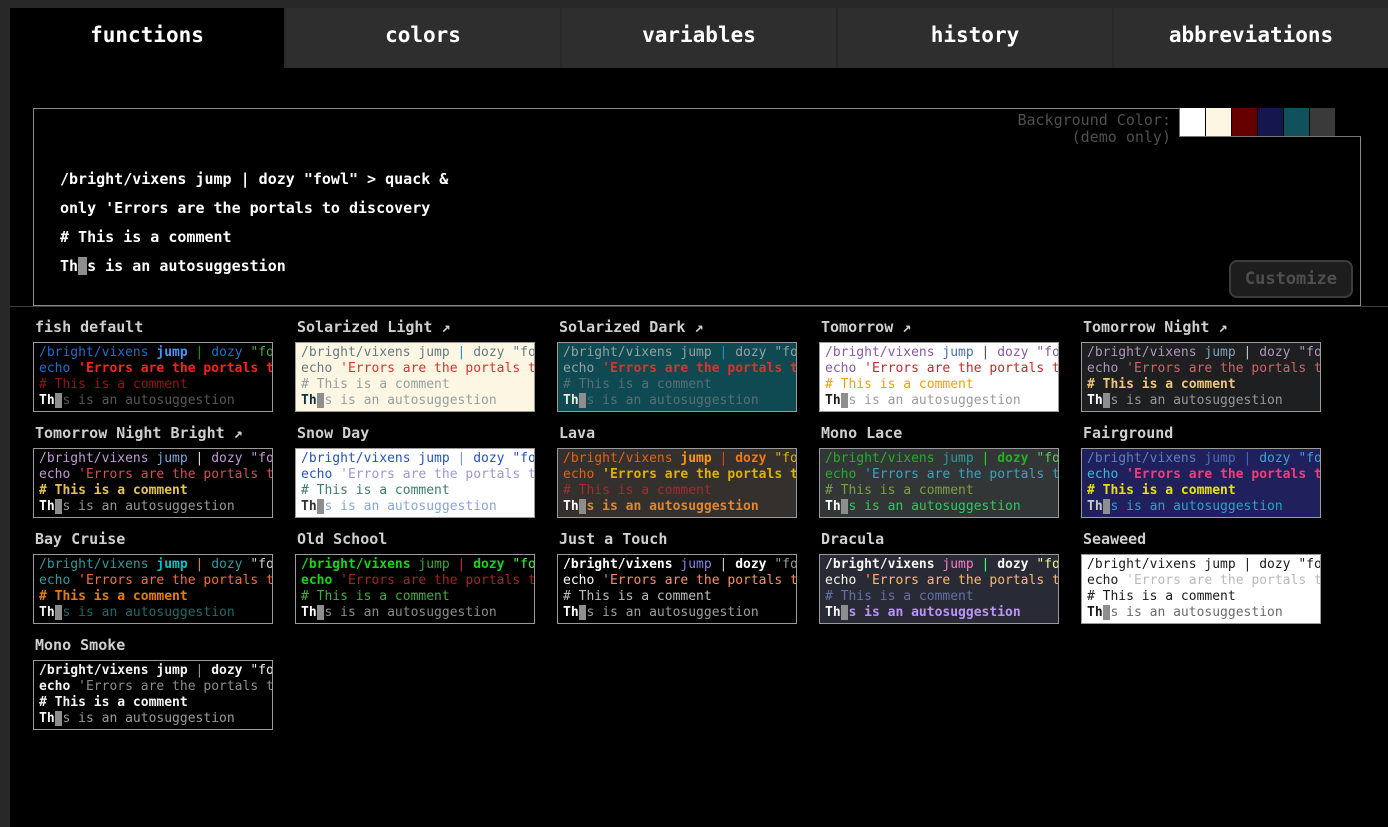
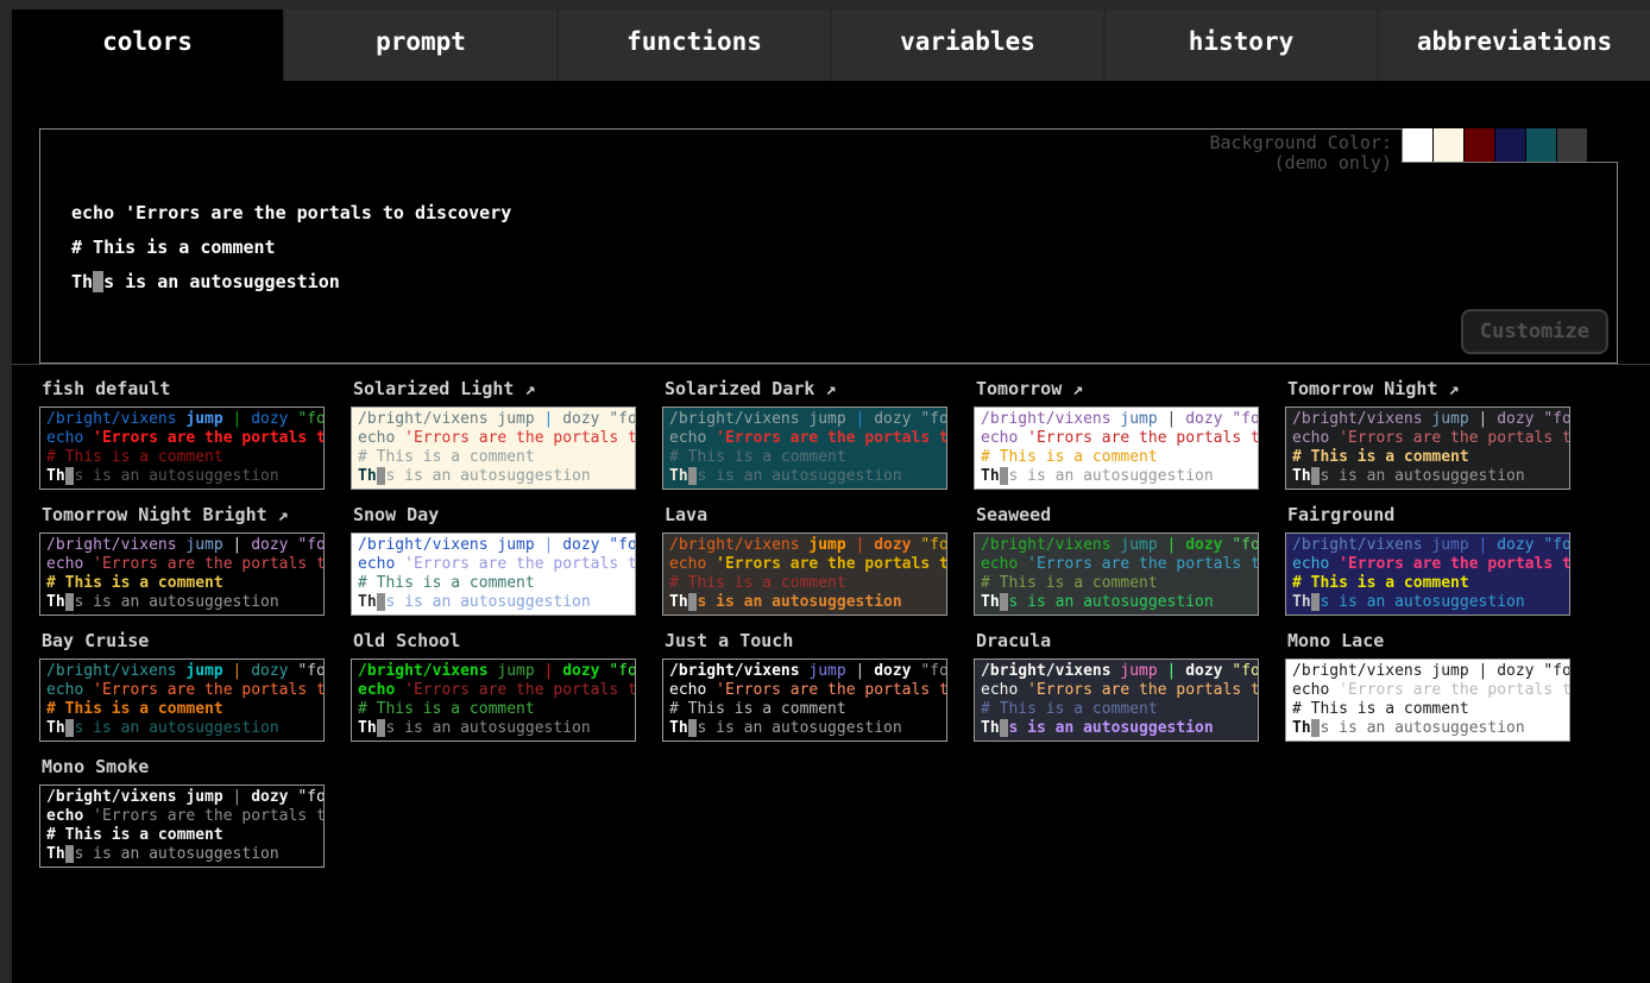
- functions
+ colors
+ prompt
- colors
+ functions
  variables
  history
  abbreviations
  Background Color:
  (demo only)
- /bright/vixens jump | dozy "fowl" > quack &
- only 'Errors are the portals to discovery
+ echo 'Errors are the portals to discovery
  # This is a comment
  This is an autosuggestion
  Customize
  fish default
  /bright/vixens jump | dozy "fo
  echo 'Errors are the portals t
  # This is a comment
  This is an autosuggestion
  Solarized Light ↗
  /bright/vixens jump | dozy "fo
  echo 'Errors are the portals t
  # This is a comment
  This is an autosuggestion
  Solarized Dark ↗
  /bright/vixens jump | dozy "fo
  echo 'Errors are the portals t
  # This is a comment
  This is an autosuggestion
  Tomorrow ↗
  /bright/vixens jump | dozy "fo
  echo 'Errors are the portals t
  # This is a comment
  This is an autosuggestion
  Tomorrow Night ↗
  /bright/vixens jump | dozy "fo
  echo 'Errors are the portals t
  # This is a comment
  This is an autosuggestion
  Tomorrow Night Bright ↗
  /bright/vixens jump | dozy "fo
  echo 'Errors are the portals t
  # This is a comment
  This is an autosuggestion
  Snow Day
  /bright/vixens jump | dozy "fo
  echo 'Errors are the portals t
  # This is a comment
  This is an autosuggestion
  Lava
  /bright/vixens jump | dozy "fo
  echo 'Errors are the portals t
  # This is a comment
  This is an autosuggestion
- Mono Lace
+ Seaweed
  /bright/vixens jump | dozy "fo
  echo 'Errors are the portals t
  # This is a comment
  This is an autosuggestion
  Fairground
  /bright/vixens jump | dozy "fo
  echo 'Errors are the portals t
  # This is a comment
  This is an autosuggestion
  Bay Cruise
  /bright/vixens jump | dozy "fo
  echo 'Errors are the portals t
  # This is a comment
  This is an autosuggestion
  Old School
  /bright/vixens jump | dozy "fo
  echo 'Errors are the portals t
  # This is a comment
  This is an autosuggestion
  Just a Touch
  /bright/vixens jump | dozy "fo
  echo 'Errors are the portals t
  # This is a comment
  This is an autosuggestion
  Dracula
  /bright/vixens jump | dozy "fo
  echo 'Errors are the portals t
  # This is a comment
  This is an autosuggestion
- Seaweed
+ Mono Lace
  /bright/vixens jump | dozy "fo
  echo 'Errors are the portals t
  # This is a comment
  This is an autosuggestion
  Mono Smoke
  /bright/vixens jump | dozy "fo
  echo 'Errors are the portals t
  # This is a comment
  This is an autosuggestion
